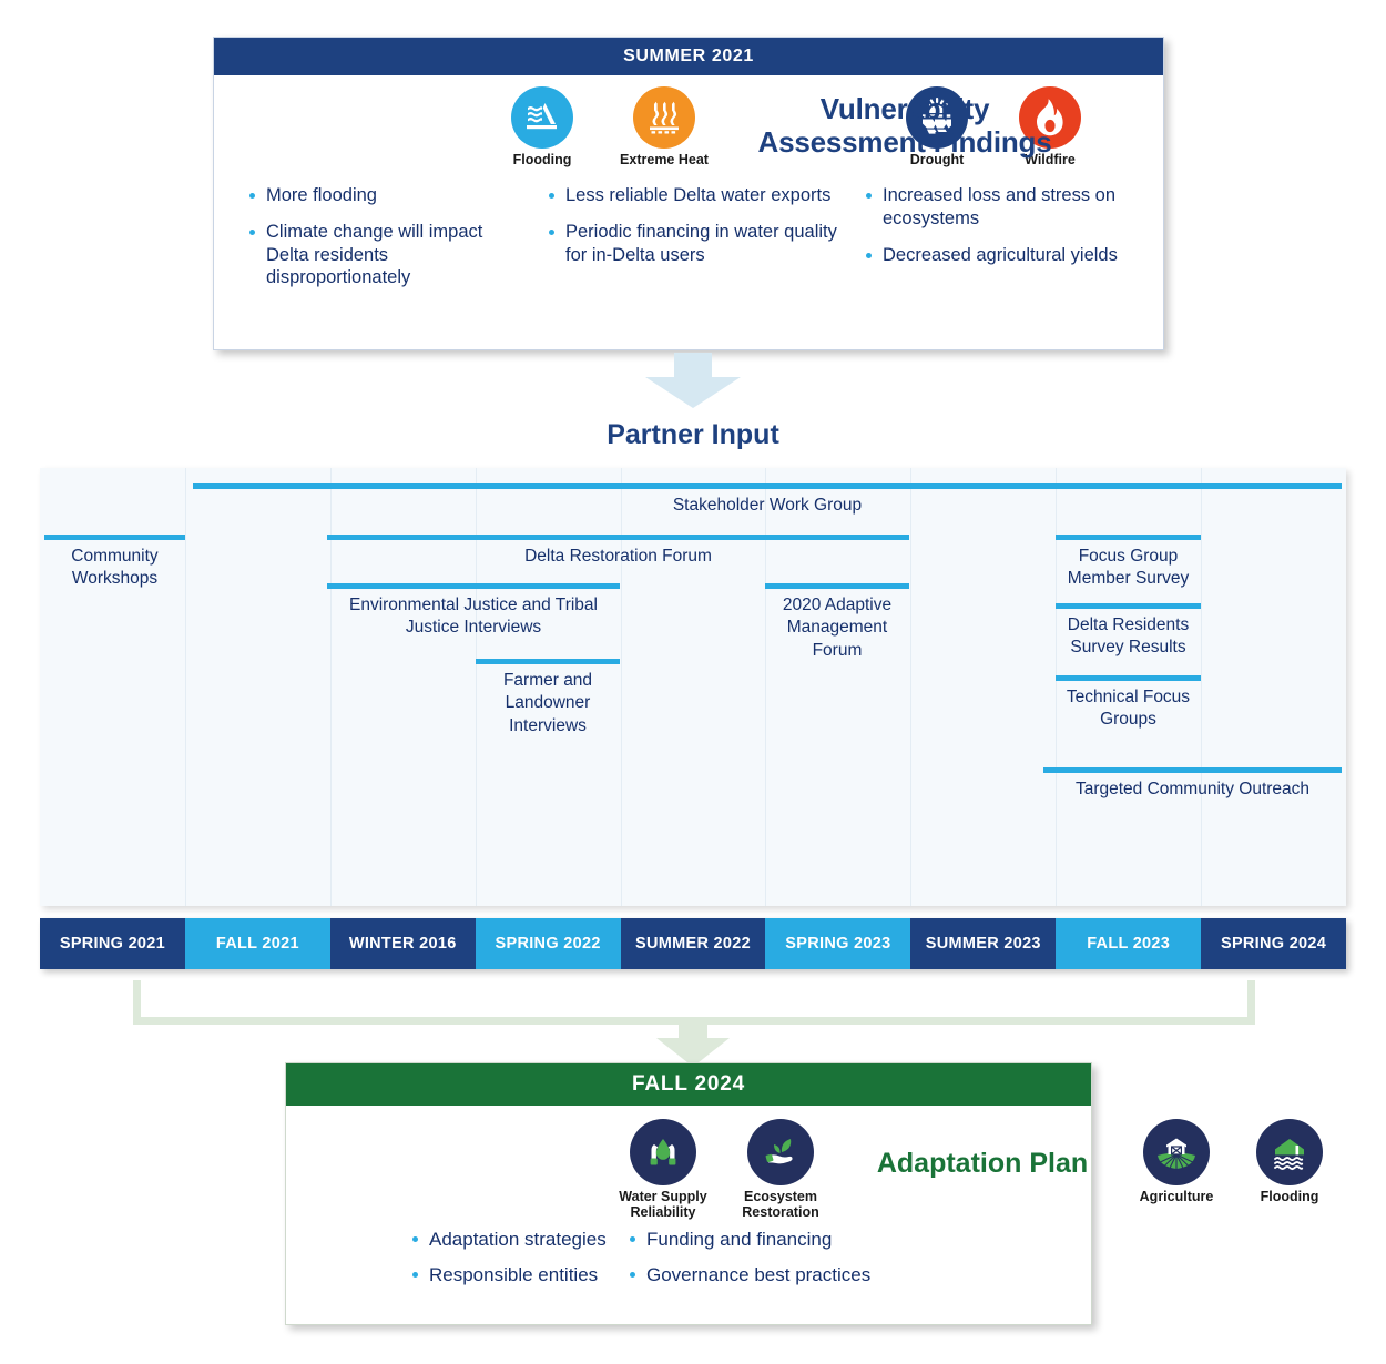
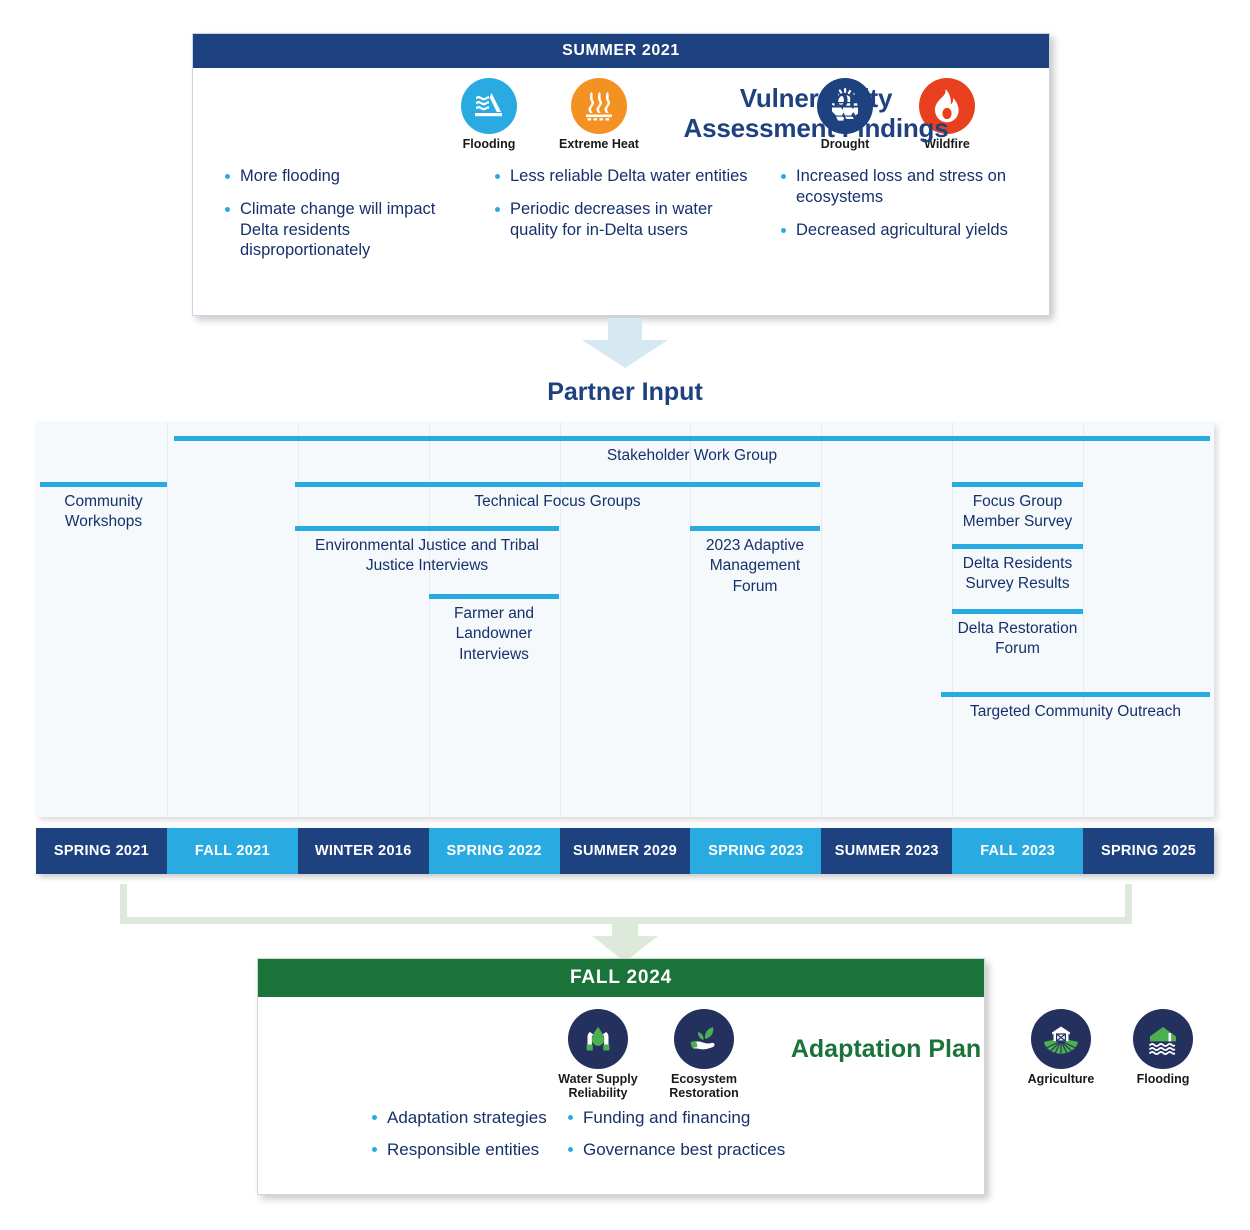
  SUMMER 2021
  Flooding
  Extreme Heat
  Drought
  Wildfire
  Vulnerability
  Assessment Findings
  More flooding
  Climate change will impact Delta residents disproportionately
- Less reliable Delta water exports
+ Less reliable Delta water entities
- Periodic financing in water quality for in-Delta users
+ Periodic decreases in water quality for in-Delta users
  Increased loss and stress on ecosystems
  Decreased agricultural yields
  Partner Input
  Stakeholder Work Group
  Community Workshops
- Delta Restoration Forum
+ Technical Focus Groups
  Focus Group Member Survey
  Environmental Justice and Tribal Justice Interviews
- 2020 Adaptive Management Forum
+ 2023 Adaptive Management Forum
  Delta Residents Survey Results
  Farmer and Landowner Interviews
- Technical Focus Groups
+ Delta Restoration Forum
  Targeted Community Outreach
  SPRING 2021
  FALL 2021
  WINTER 2016
  SPRING 2022
- SUMMER 2022
+ SUMMER 2029
  SPRING 2023
  SUMMER 2023
  FALL 2023
- SPRING 2024
+ SPRING 2025
  FALL 2024
  Water Supply Reliability
  Ecosystem Restoration
  Agriculture
  Flooding
  Adaptation Plan
  Adaptation strategies
  Responsible entities
  Funding and financing
  Governance best practices
